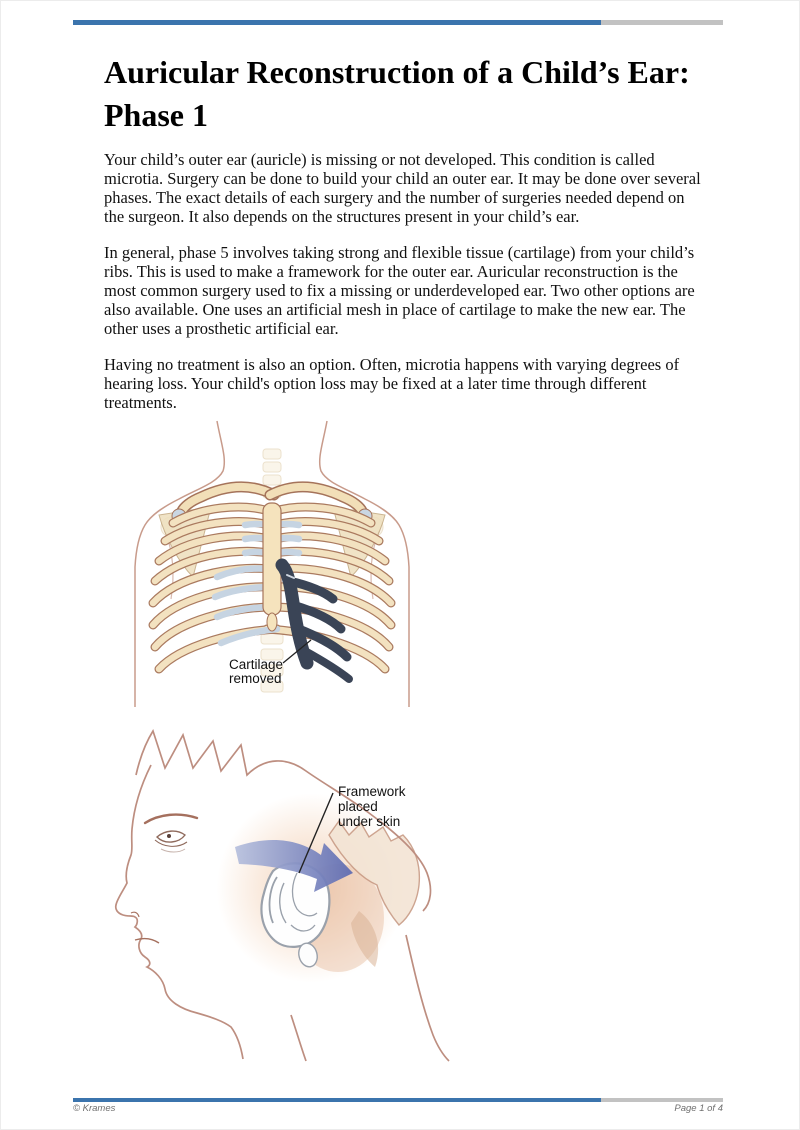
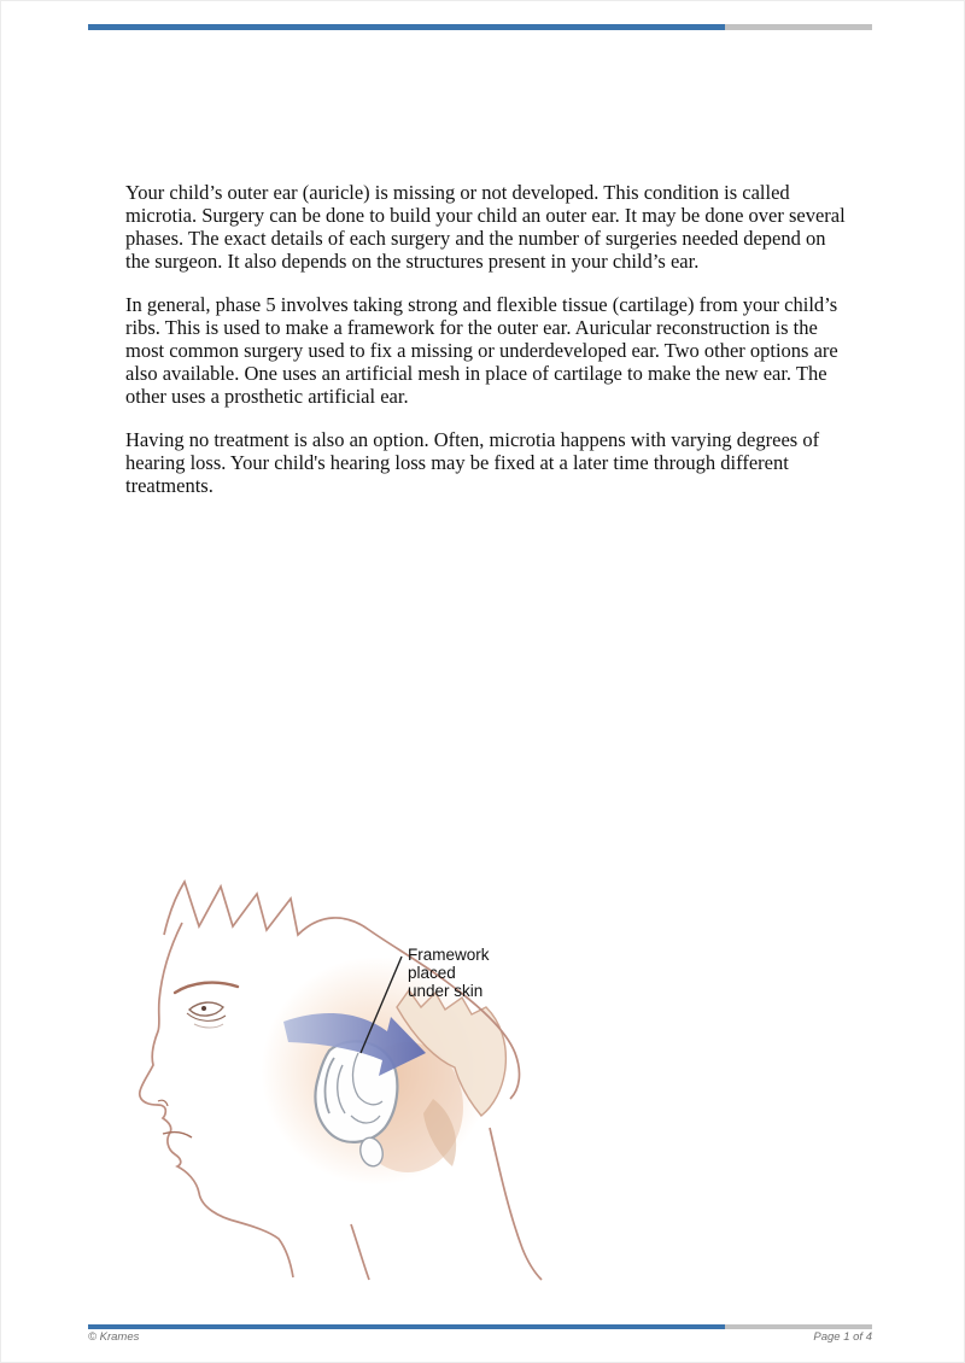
- Auricular Reconstruction of a Child’s Ear:
- Phase 1
  Your child’s outer ear (auricle) is missing or not developed. This condition is called microtia. Surgery can be done to build your child an outer ear. It may be done over several phases. The exact details of each surgery and the number of surgeries needed depend on the surgeon. It also depends on the structures present in your child’s ear.
  In general, phase 5 involves taking strong and flexible tissue (cartilage) from your child’s ribs. This is used to make a framework for the outer ear. Auricular reconstruction is the most common surgery used to fix a missing or underdeveloped ear. Two other options are also available. One uses an artificial mesh in place of cartilage to make the new ear. The other uses a prosthetic artificial ear.
- Having no treatment is also an option. Often, microtia happens with varying degrees of hearing loss. Your child's option loss may be fixed at a later time through different treatments.
+ Having no treatment is also an option. Often, microtia happens with varying degrees of hearing loss. Your child's hearing loss may be fixed at a later time through different treatments.
- Cartilage
- removed
  Framework
  placed
  under skin
  © Krames
  Page 1 of 4
